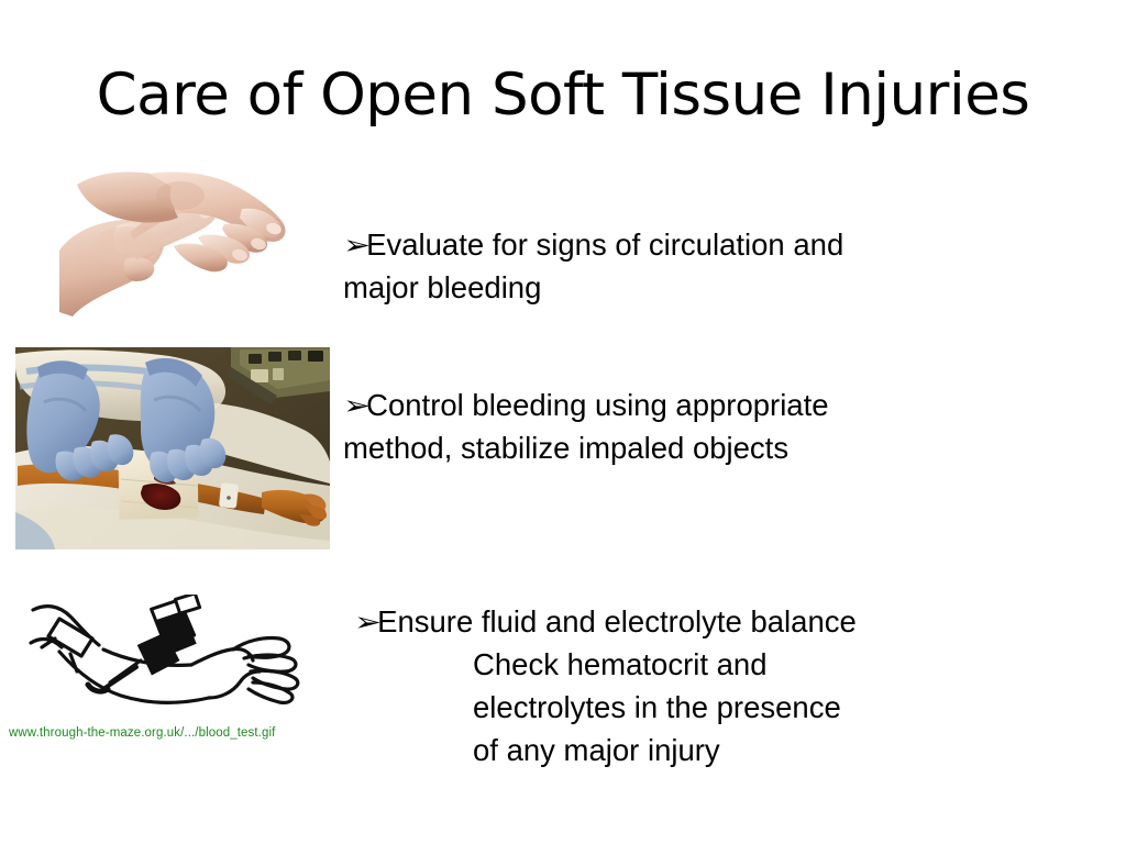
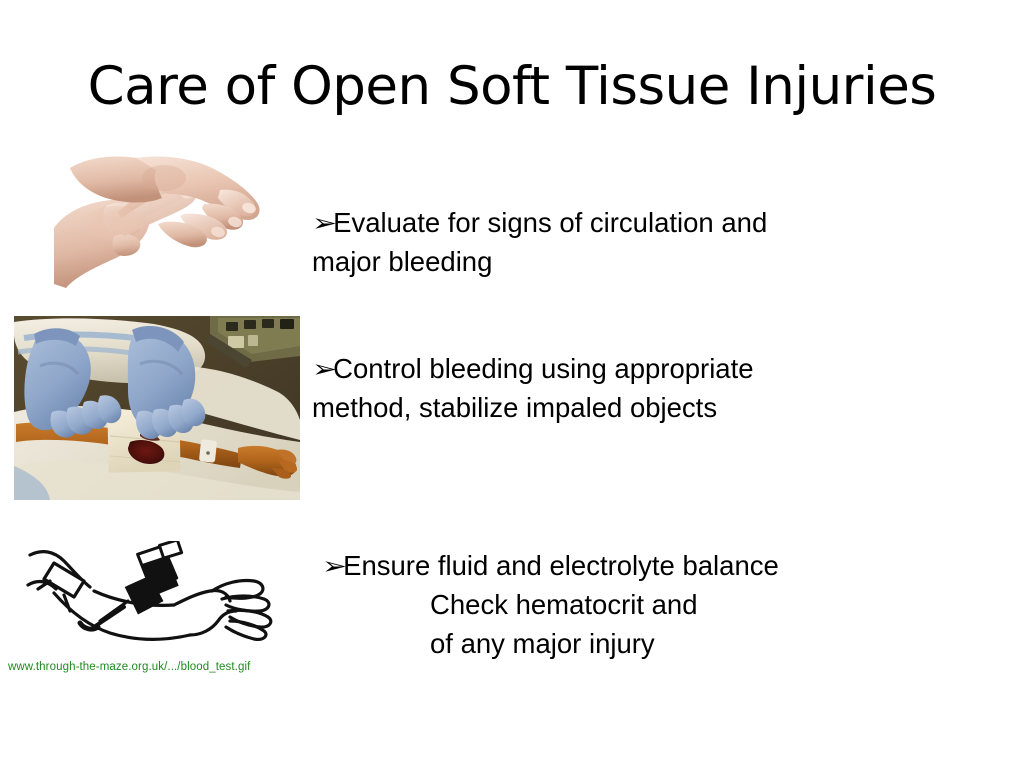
  Care of Open Soft Tissue Injuries
  www.through-the-maze.org.uk/.../blood_test.gif
  ➢Evaluate for signs of circulation and
  major bleeding
  ➢Control bleeding using appropriate
  method, stabilize impaled objects
  ➢Ensure fluid and electrolyte balance
  Check hematocrit and
- electrolytes in the presence
  of any major injury
